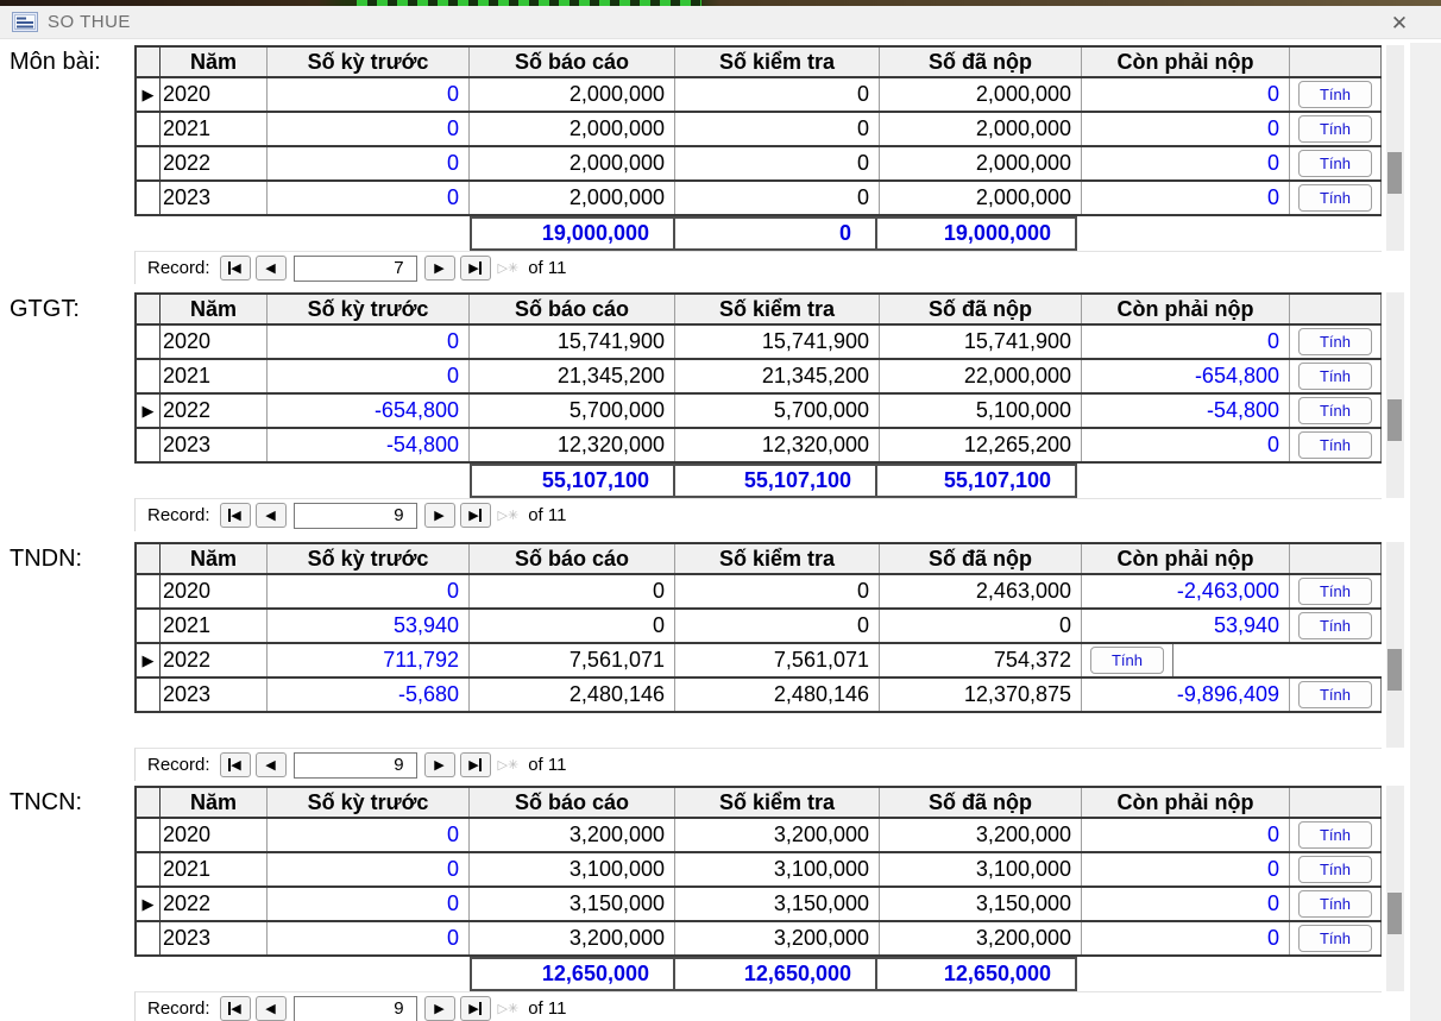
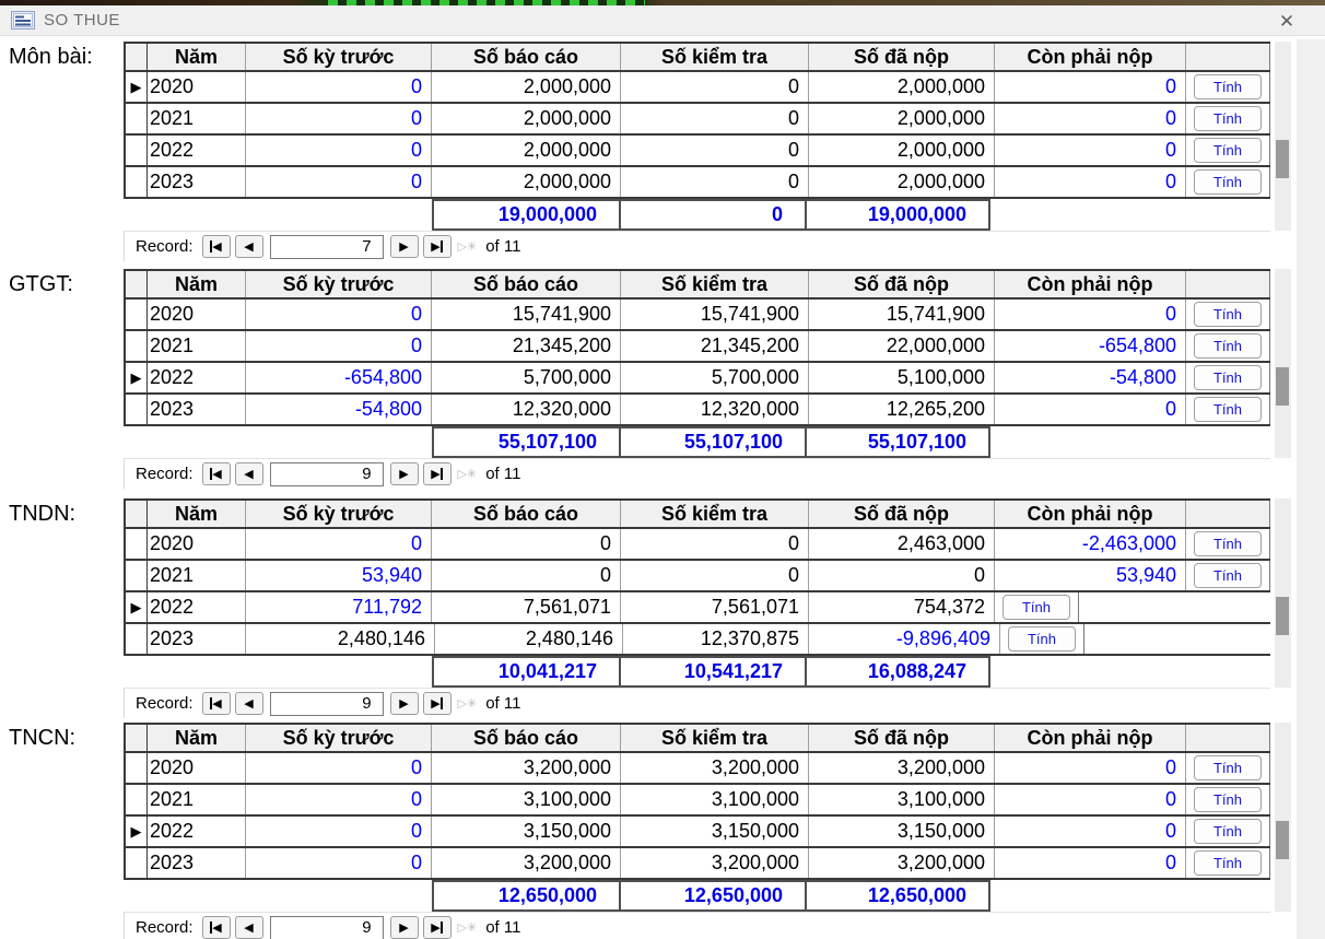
  SO THUE
  ✕
  Môn bài:
  Năm
  Số kỳ trước
  Số báo cáo
  Số kiểm tra
  Số đã nộp
  Còn phải nộp
  ▶
  2020
  0
  2,000,000
  0
  2,000,000
  0
  Tính
  2021
  0
  2,000,000
  0
  2,000,000
  0
  Tính
  2022
  0
  2,000,000
  0
  2,000,000
  0
  Tính
  2023
  0
  2,000,000
  0
  2,000,000
  0
  Tính
  19,000,000
  0
  19,000,000
  Record:
  ◀
  ◀
  7
  ▶
  ▶
  ▷
  ✳
  of 11
  GTGT:
  Năm
  Số kỳ trước
  Số báo cáo
  Số kiểm tra
  Số đã nộp
  Còn phải nộp
  2020
  0
  15,741,900
  15,741,900
  15,741,900
  0
  Tính
  2021
  0
  21,345,200
  21,345,200
  22,000,000
  -654,800
  Tính
  ▶
  2022
  -654,800
  5,700,000
  5,700,000
  5,100,000
  -54,800
  Tính
  2023
  -54,800
  12,320,000
  12,320,000
  12,265,200
  0
  Tính
  55,107,100
  55,107,100
  55,107,100
  Record:
  ◀
  ◀
  9
  ▶
  ▶
  ▷
  ✳
  of 11
  TNDN:
  Năm
  Số kỳ trước
  Số báo cáo
  Số kiểm tra
  Số đã nộp
  Còn phải nộp
  2020
  0
  0
  0
  2,463,000
  -2,463,000
  Tính
  2021
  53,940
  0
  0
  0
  53,940
  Tính
  ▶
  2022
  711,792
  7,561,071
  7,561,071
  754,372
  Tính
  2023
- -5,680
  2,480,146
  2,480,146
  12,370,875
  -9,896,409
  Tính
+ 10,041,217
+ 10,541,217
+ 16,088,247
  Record:
  ◀
  ◀
  9
  ▶
  ▶
  ▷
  ✳
  of 11
  TNCN:
  Năm
  Số kỳ trước
  Số báo cáo
  Số kiểm tra
  Số đã nộp
  Còn phải nộp
  2020
  0
  3,200,000
  3,200,000
  3,200,000
  0
  Tính
  2021
  0
  3,100,000
  3,100,000
  3,100,000
  0
  Tính
  ▶
  2022
  0
  3,150,000
  3,150,000
  3,150,000
  0
  Tính
  2023
  0
  3,200,000
  3,200,000
  3,200,000
  0
  Tính
  12,650,000
  12,650,000
  12,650,000
  Record:
  ◀
  ◀
  9
  ▶
  ▶
  ▷
  ✳
  of 11
